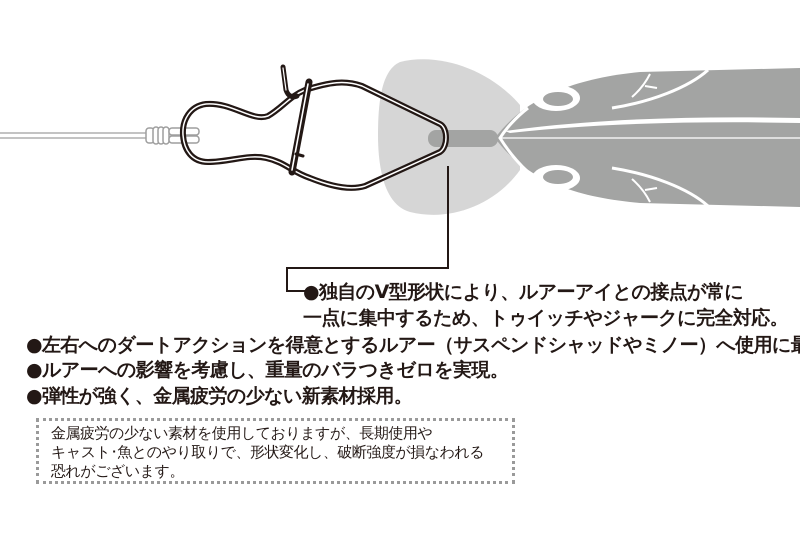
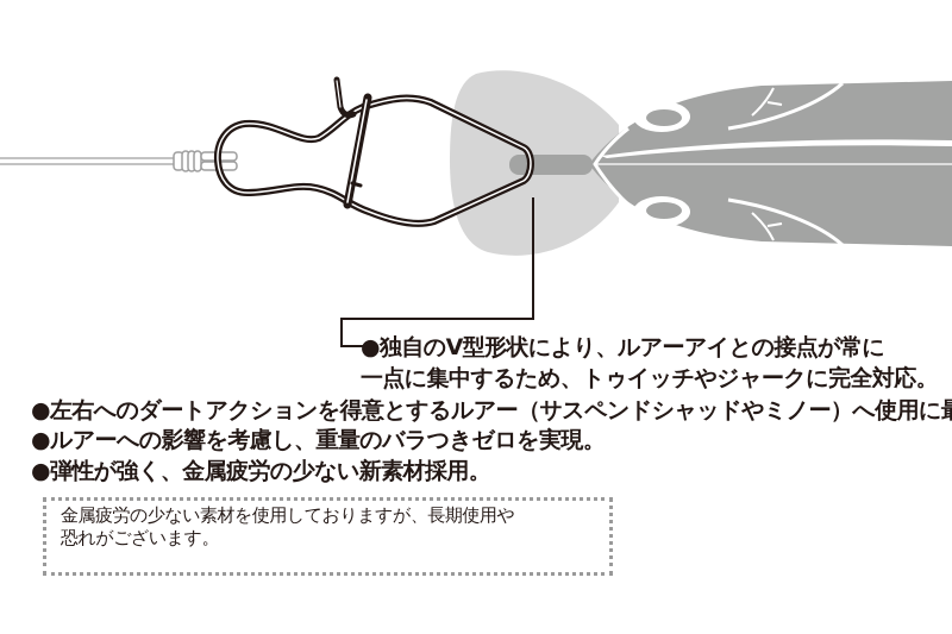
  ●独自のV型形状により、ルアーアイとの接点が常に
  一点に集中するため、トゥイッチやジャークに完全対応。
  ●左右へのダートアクションを得意とするルアー（サスペンドシャッドやミノー）へ使用に
  ●ルアーへの影響を考慮し、重量のバラつきゼロを実現。
  ●弾性が強く、金属疲労の少ない新素材採用。
  金属疲労の少ない素材を使用しておりますが、長期使用や
- キャスト･魚とのやり取りで、形状変化し、破断強度が損なわれる
  恐れがございます。
